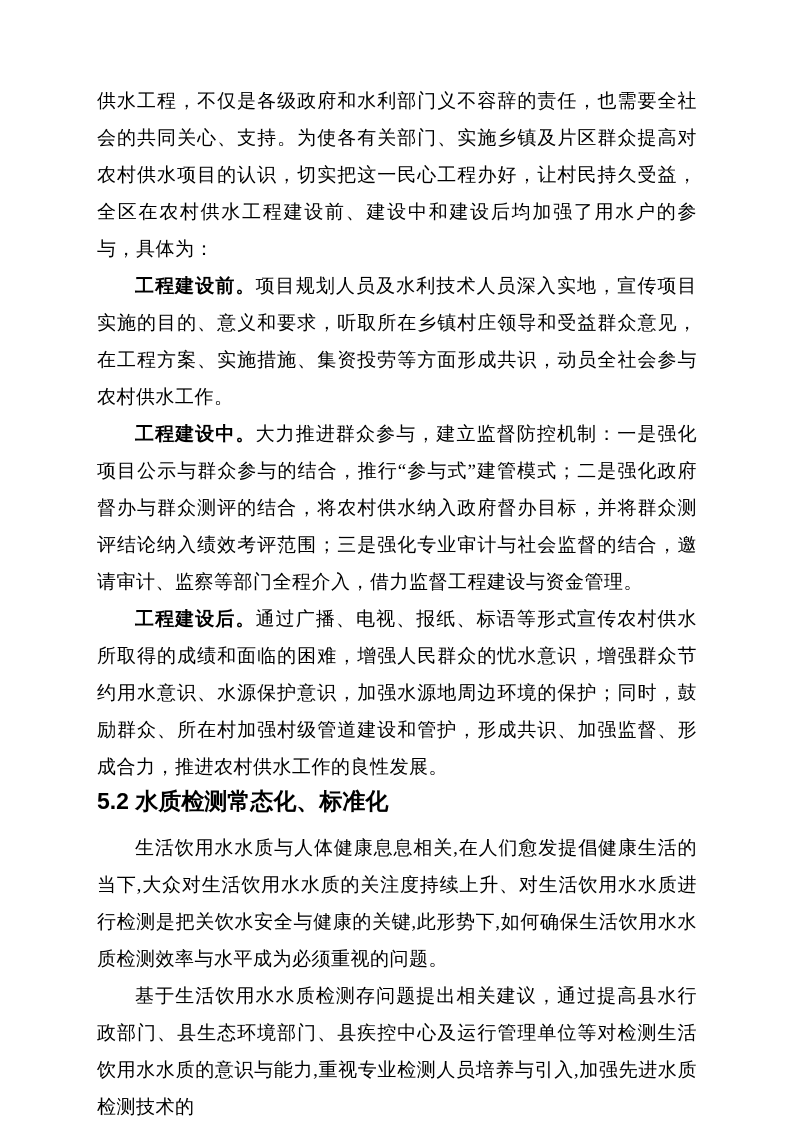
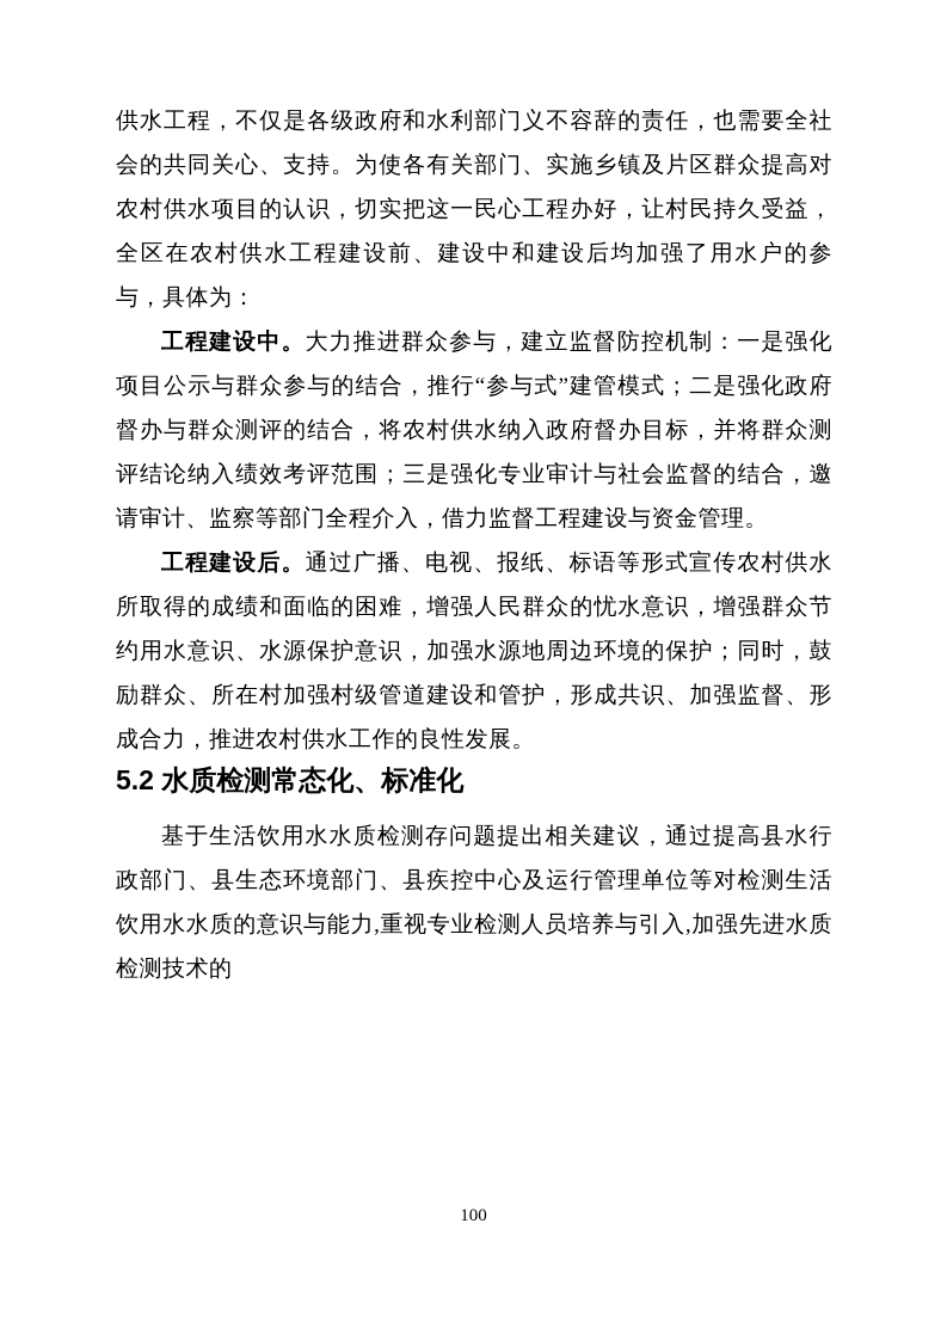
  供水工程，不仅是各级政府和水利部门义不容辞的责任，也需要全社会的共同关心、支持。为使各有关部门、实施乡镇及片区群众提高对农村供水项目的认识，切实把这一民心工程办好，让村民持久受益，全区在农村供水工程建设前、建设中和建设后均加强了用水户的参与，具体为：
- 工程建设前。项目规划人员及水利技术人员深入实地，宣传项目实施的目的、意义和要求，听取所在乡镇村庄领导和受益群众意见，在工程方案、实施措施、集资投劳等方面形成共识，动员全社会参与农村供水工作。
  工程建设中。大力推进群众参与，建立监督防控机制：一是强化项目公示与群众参与的结合，推行“参与式”建管模式；二是强化政府督办与群众测评的结合，将农村供水纳入政府督办目标，并将群众测评结论纳入绩效考评范围；三是强化专业审计与社会监督的结合，邀请审计、监察等部门全程介入，借力监督工程建设与资金管理。
  工程建设后。通过广播、电视、报纸、标语等形式宣传农村供水所取得的成绩和面临的困难，增强人民群众的忧水意识，增强群众节约用水意识、水源保护意识，加强水源地周边环境的保护；同时，鼓励群众、所在村加强村级管道建设和管护，形成共识、加强监督、形成合力，推进农村供水工作的良性发展。
  5.2 水质检测常态化、标准化
- 生活饮用水水质与人体健康息息相关,在人们愈发提倡健康生活的当下,大众对生活饮用水水质的关注度持续上升、对生活饮用水水质进行检测是把关饮水安全与健康的关键,此形势下,如何确保生活饮用水水质检测效率与水平成为必须重视的问题。
  基于生活饮用水水质检测存问题提出相关建议，通过提高县水行政部门、县生态环境部门、县疾控中心及运行管理单位等对检测生活饮用水水质的意识与能力,重视专业检测人员培养与引入,加强先进水质检测技术的
+ 100
